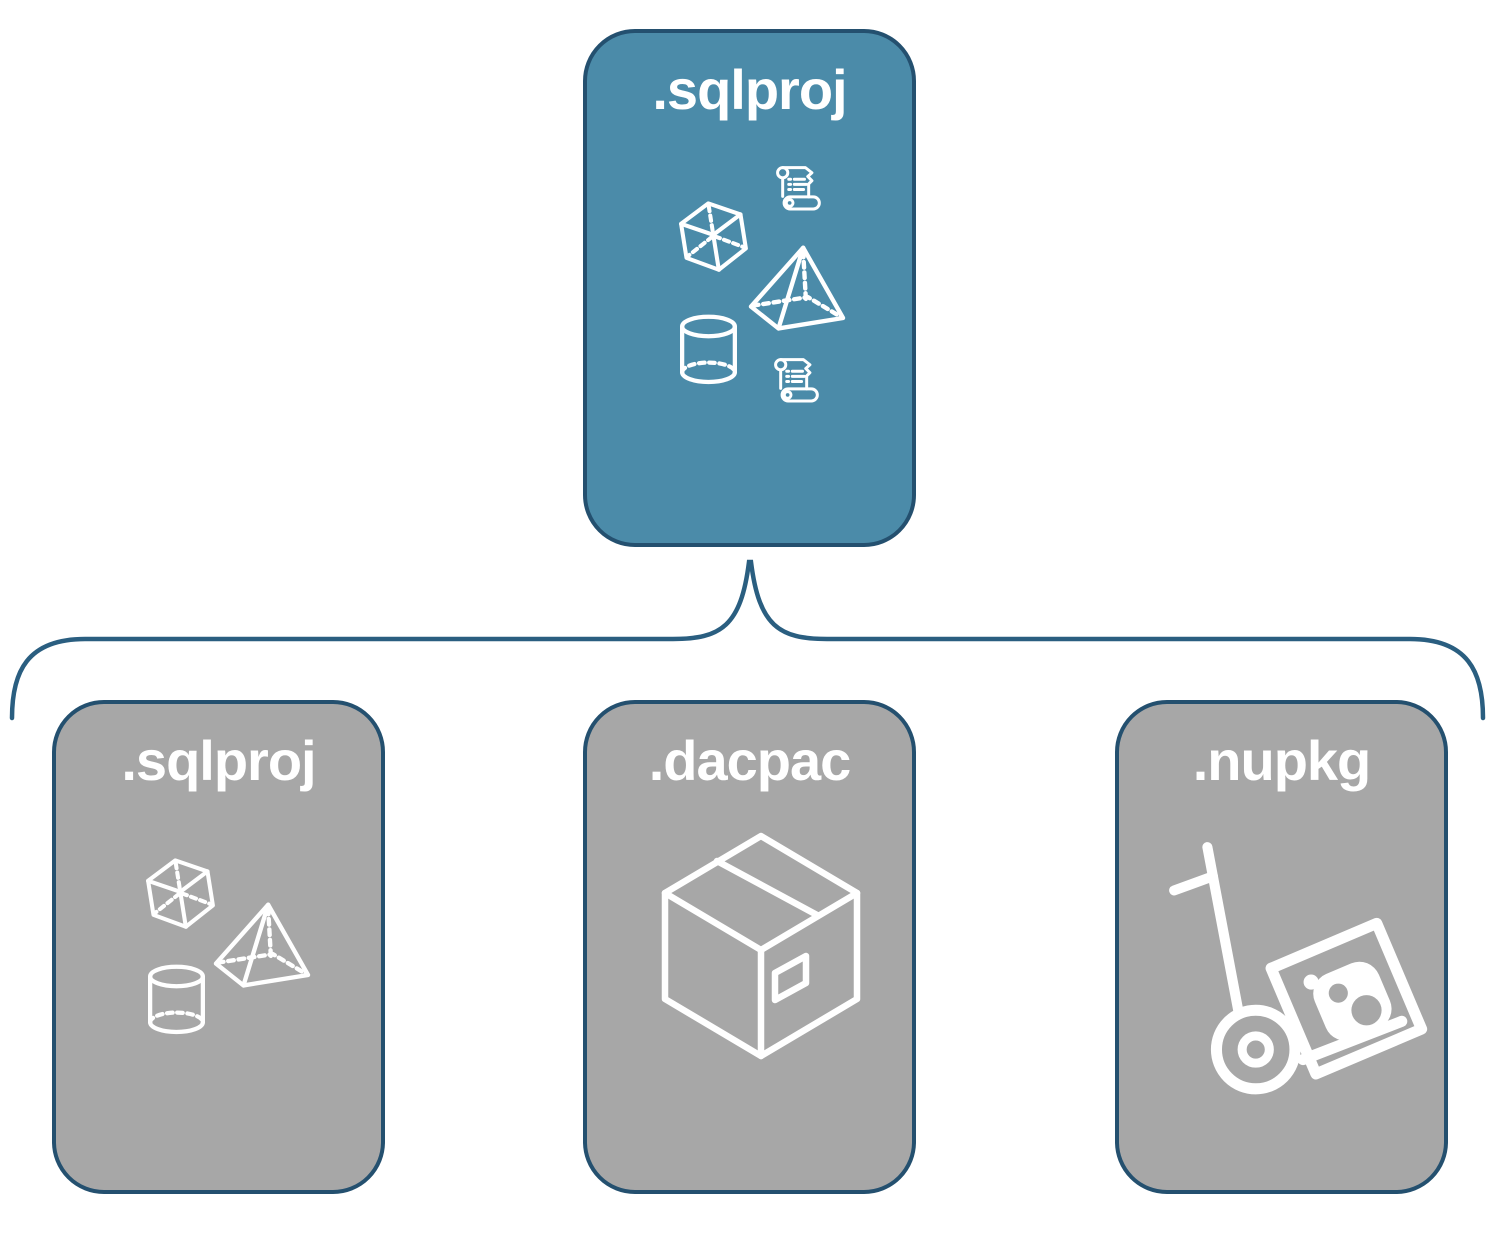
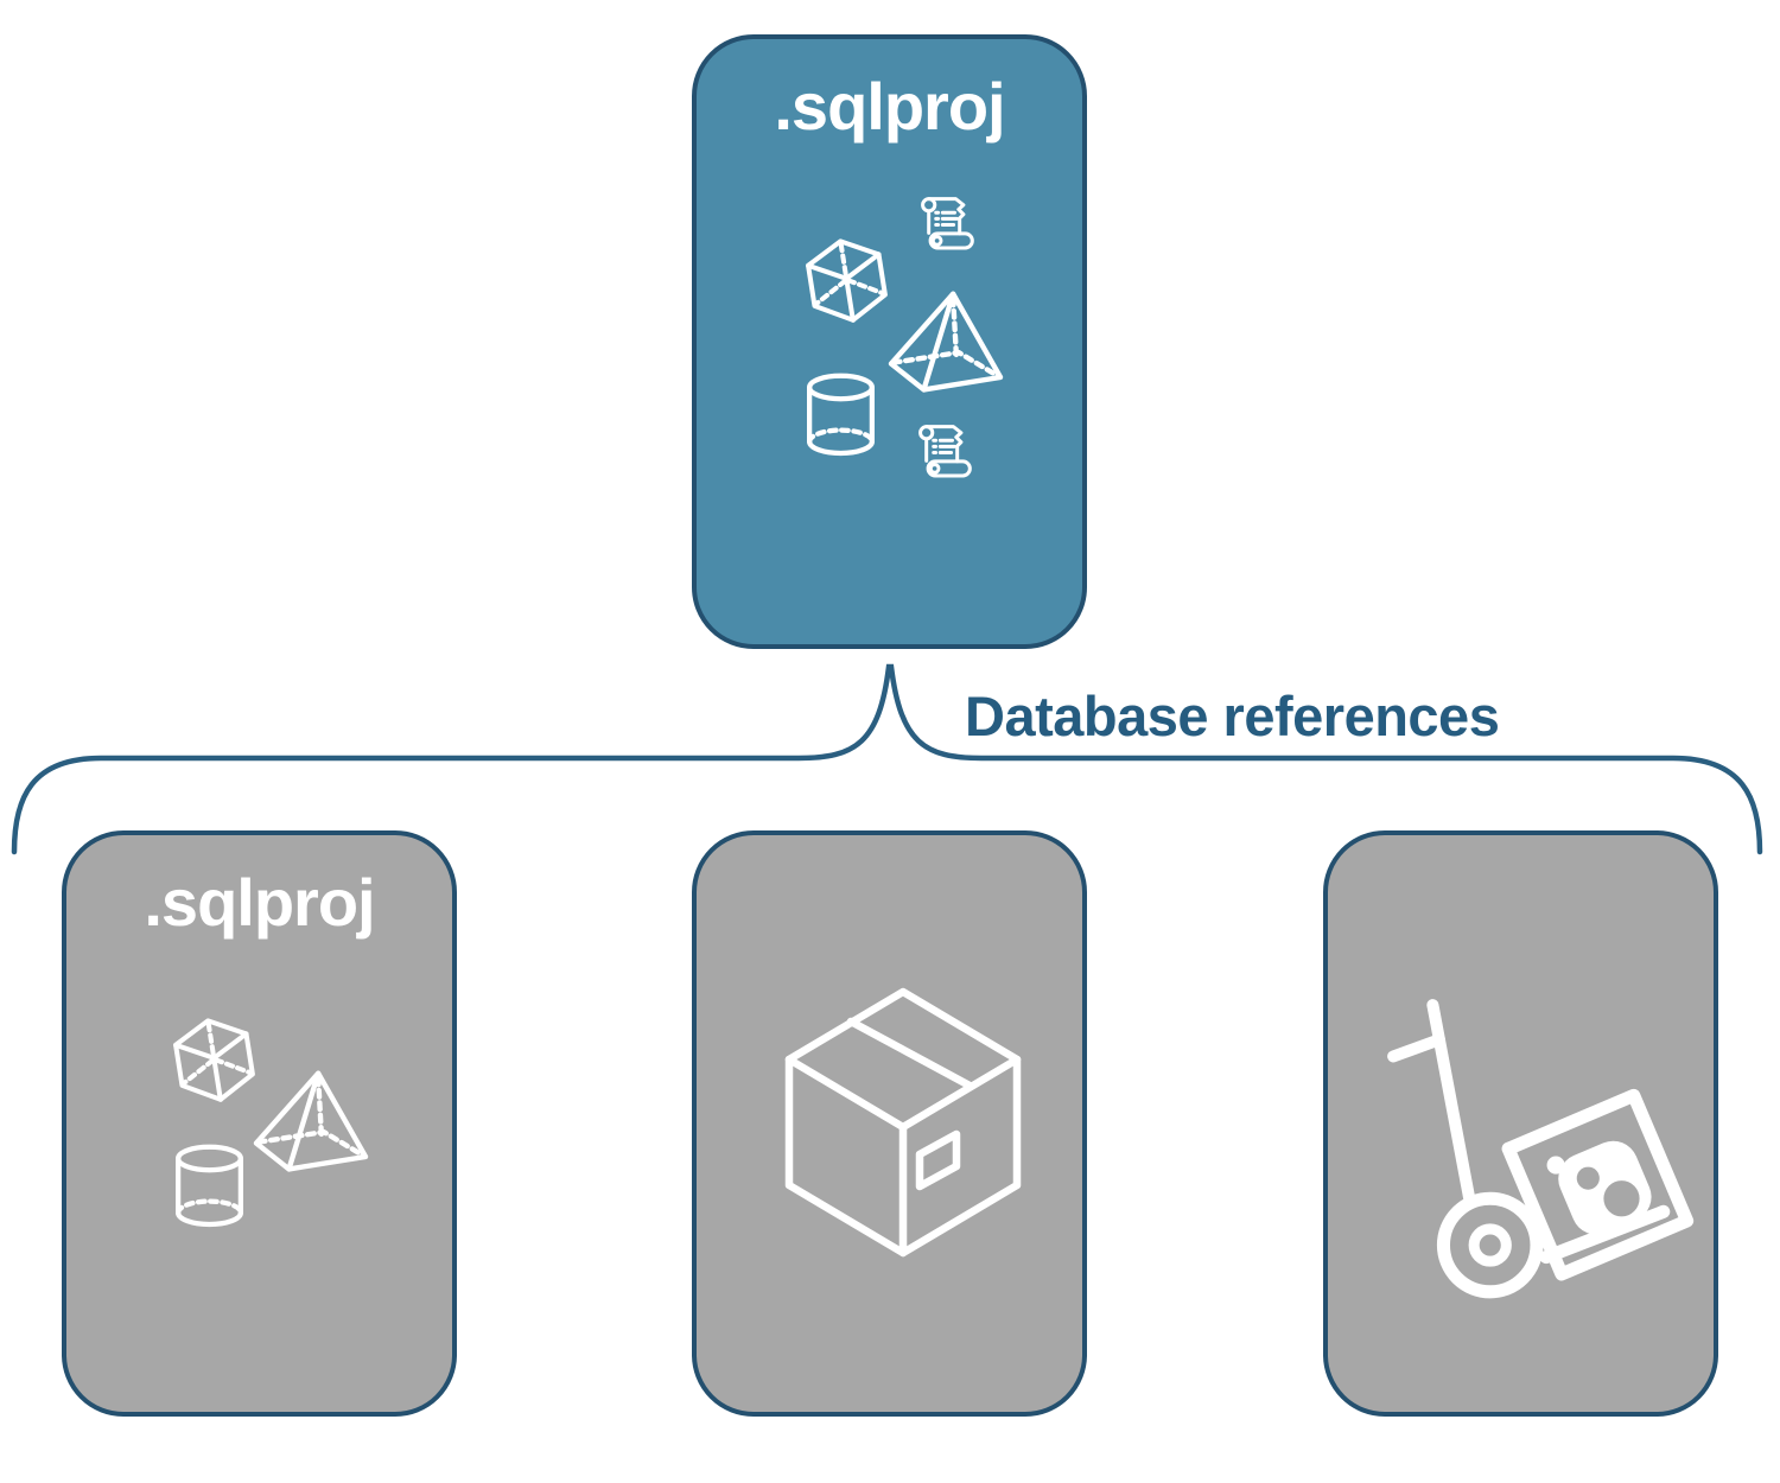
  .sqlproj
+ Database references
  .sqlproj
- .dacpac
- .nupkg
